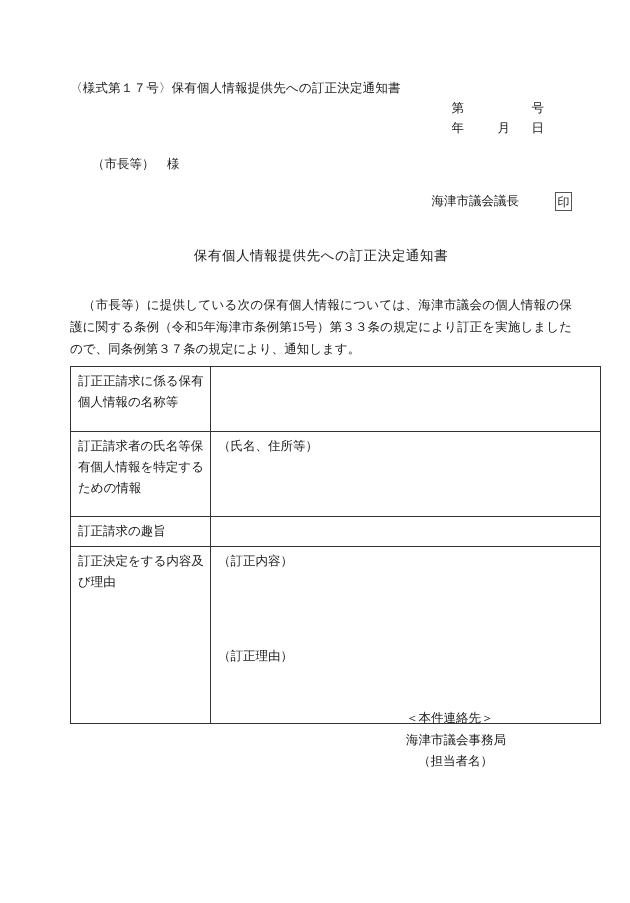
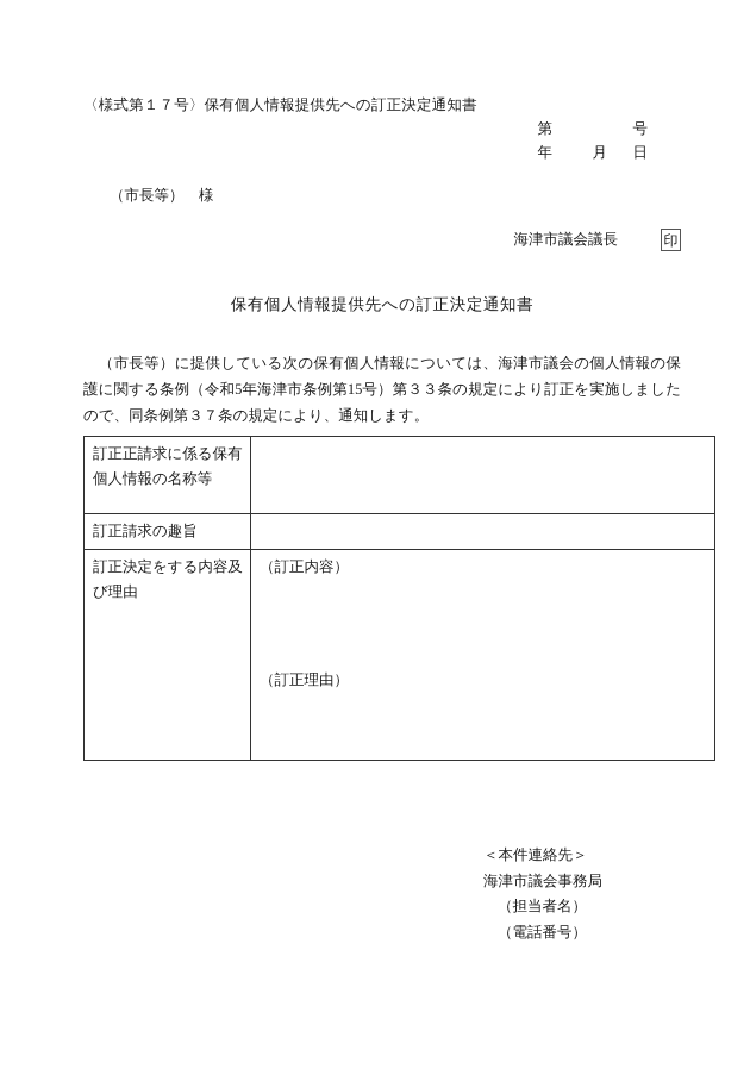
  〈様式第１７号〉保有個人情報提供先への訂正決定通知書
  第
  号
  年
  月
  日
  （市長等） 様
  海津市議会議長
  印
  保有個人情報提供先への訂正決定通知書
  （市長等）に提供している次の保有個人情報については、海津市議会の個人情報の保護に関する条例（令和5年海津市条例第15号）第３３条の規定により訂正を実施しましたので、同条例第３７条の規定により、通知します。
  訂正正請求に係る保有個人情報の名称等
- 訂正請求者の氏名等保有個人情報を特定するための情報	（氏名、住所等）
  訂正請求の趣旨
  訂正決定をする内容及び理由	（訂正内容） （訂正理由）
  ＜本件連絡先＞
  海津市議会事務局
  （担当者名）
+ （電話番号）
